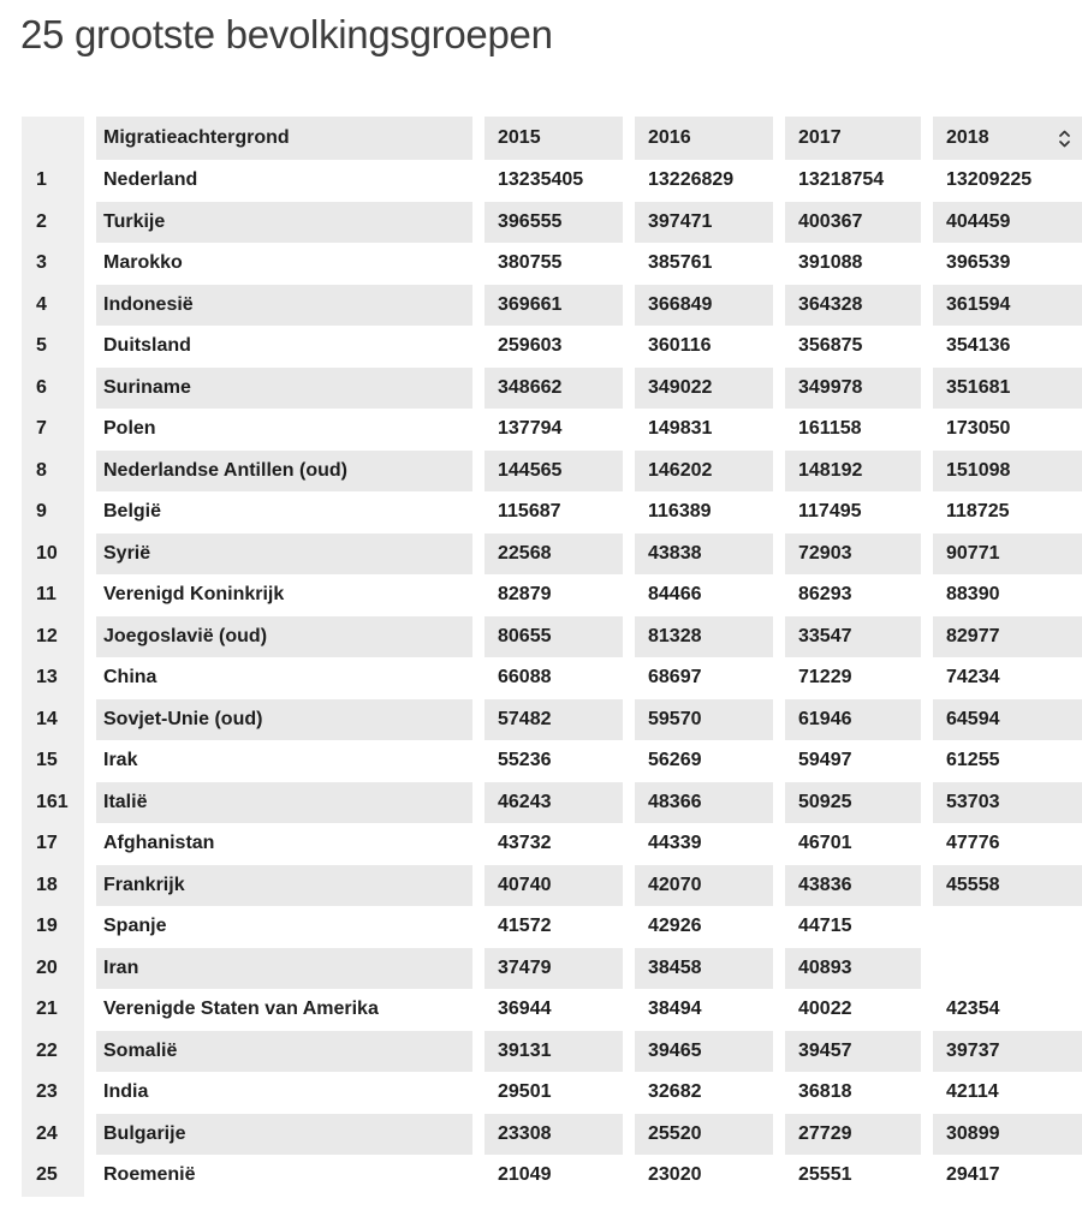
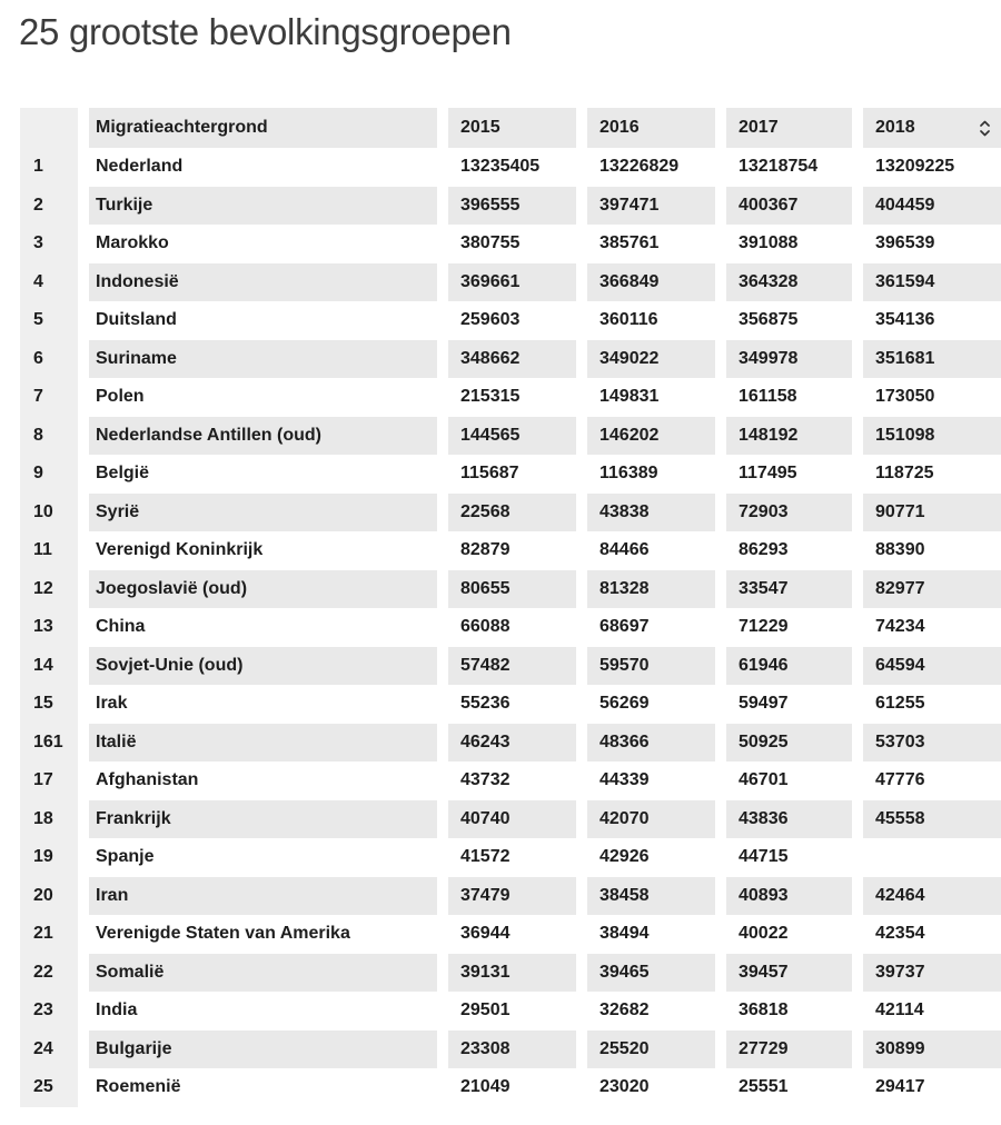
  25 grootste bevolkingsgroepen
  Migratieachtergrond
  2015
  2016
  2017
  2018
  1
  Nederland
  13235405
  13226829
  13218754
  13209225
  2
  Turkije
  396555
  397471
  400367
  404459
  3
  Marokko
  380755
  385761
  391088
  396539
  4
  Indonesië
  369661
  366849
  364328
  361594
  5
  Duitsland
  259603
  360116
  356875
  354136
  6
  Suriname
  348662
  349022
  349978
  351681
  7
  Polen
- 137794
+ 215315
  149831
  161158
  173050
  8
  Nederlandse Antillen (oud)
  144565
  146202
  148192
  151098
  9
  België
  115687
  116389
  117495
  118725
  10
  Syrië
  22568
  43838
  72903
  90771
  11
  Verenigd Koninkrijk
  82879
  84466
  86293
  88390
  12
  Joegoslavië (oud)
  80655
  81328
  33547
  82977
  13
  China
  66088
  68697
  71229
  74234
  14
  Sovjet-Unie (oud)
  57482
  59570
  61946
  64594
  15
  Irak
  55236
  56269
  59497
  61255
  161
  Italië
  46243
  48366
  50925
  53703
  17
  Afghanistan
  43732
  44339
  46701
  47776
  18
  Frankrijk
  40740
  42070
  43836
  45558
  19
  Spanje
  41572
  42926
  44715
  20
  Iran
  37479
  38458
  40893
+ 42464
  21
  Verenigde Staten van Amerika
  36944
  38494
  40022
  42354
  22
  Somalië
  39131
  39465
  39457
  39737
  23
  India
  29501
  32682
  36818
  42114
  24
  Bulgarije
  23308
  25520
  27729
  30899
  25
  Roemenië
  21049
  23020
  25551
  29417
